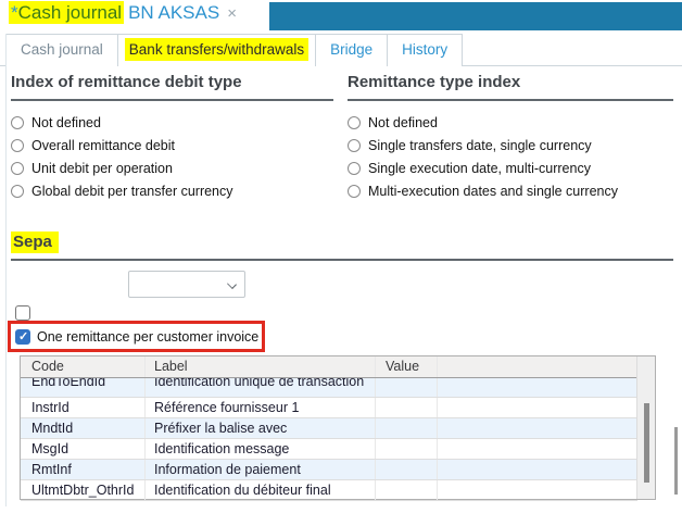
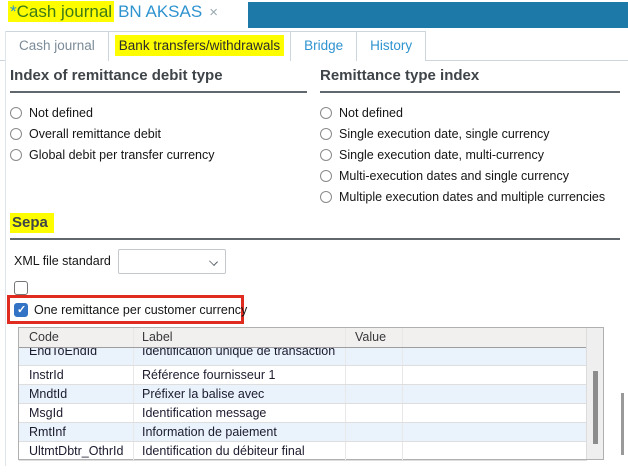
  *Cash journal BN AKSAS ×
  Cash journal
  Bank transfers/withdrawals
  Bridge
  History
  Index of remittance debit type
  Not defined
  Overall remittance debit
- Unit debit per operation
  Global debit per transfer currency
  Remittance type index
  Not defined
- Single transfers date, single currency
+ Single execution date, single currency
  Single execution date, multi-currency
  Multi-execution dates and single currency
+ Multiple execution dates and multiple currencies
  Sepa
+ XML file standard
  ✓
- One remittance per customer invoice
+ One remittance per customer currency
  Code
  Label
  Value
  EndToEndId
  Identification unique de transaction
  InstrId
  Référence fournisseur 1
  MndtId
  Préfixer la balise avec
  MsgId
  Identification message
  RmtInf
  Information de paiement
  UltmtDbtr_OthrId
  Identification du débiteur final
